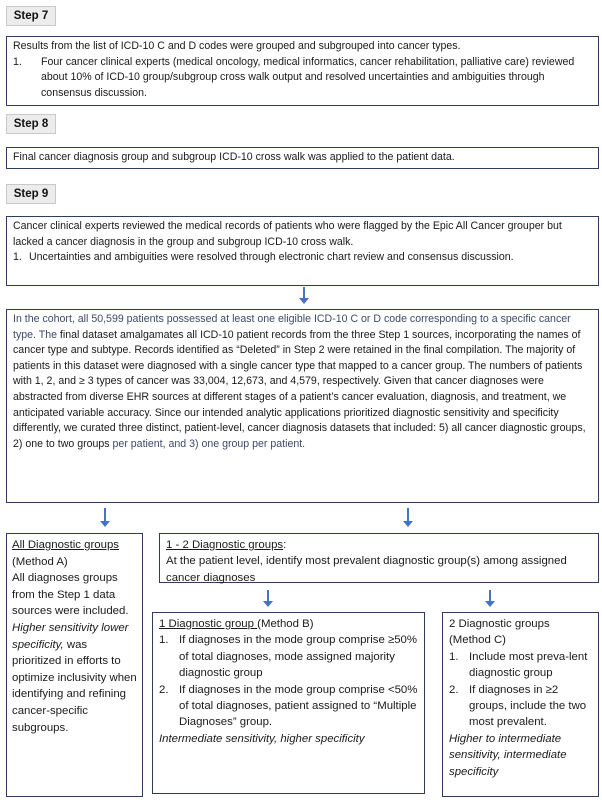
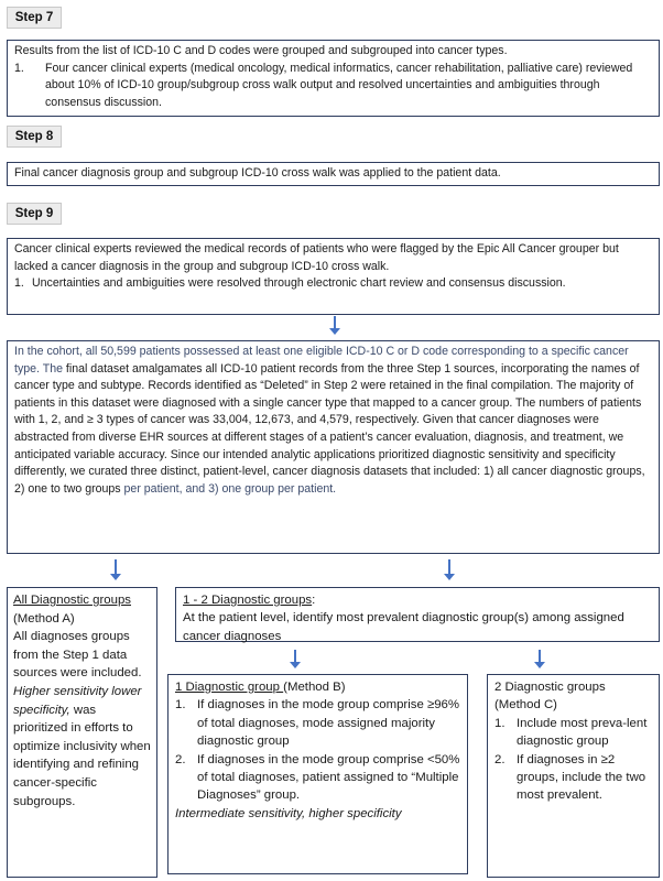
  Step 7
  Results from the list of ICD-10 C and D codes were grouped and subgrouped into cancer types.
  1.
  Four cancer clinical experts (medical oncology, medical informatics, cancer rehabilitation, palliative care) reviewed about 10% of ICD-10 group/subgroup cross walk output and resolved uncertainties and ambiguities through consensus discussion.
  Step 8
  Final cancer diagnosis group and subgroup ICD-10 cross walk was applied to the patient data.
  Step 9
  Cancer clinical experts reviewed the medical records of patients who were flagged by the Epic All Cancer grouper but lacked a cancer diagnosis in the group and subgroup ICD-10 cross walk.
  1.
  Uncertainties and ambiguities were resolved through electronic chart review and consensus discussion.
- In the cohort, all 50,599 patients possessed at least one eligible ICD-10 C or D code corresponding to a specific cancer type. The final dataset amalgamates all ICD-10 patient records from the three Step 1 sources, incorporating the names of cancer type and subtype. Records identified as “Deleted” in Step 2 were retained in the final compilation. The majority of patients in this dataset were diagnosed with a single cancer type that mapped to a cancer group. The numbers of patients with 1, 2, and ≥ 3 types of cancer was 33,004, 12,673, and 4,579, respectively. Given that cancer diagnoses were abstracted from diverse EHR sources at different stages of a patient’s cancer evaluation, diagnosis, and treatment, we anticipated variable accuracy. Since our intended analytic applications prioritized diagnostic sensitivity and specificity differently, we curated three distinct, patient-level, cancer diagnosis datasets that included: 5) all cancer diagnostic groups, 2) one to two groups per patient, and 3) one group per patient.
+ In the cohort, all 50,599 patients possessed at least one eligible ICD-10 C or D code corresponding to a specific cancer type. The final dataset amalgamates all ICD-10 patient records from the three Step 1 sources, incorporating the names of cancer type and subtype. Records identified as “Deleted” in Step 2 were retained in the final compilation. The majority of patients in this dataset were diagnosed with a single cancer type that mapped to a cancer group. The numbers of patients with 1, 2, and ≥ 3 types of cancer was 33,004, 12,673, and 4,579, respectively. Given that cancer diagnoses were abstracted from diverse EHR sources at different stages of a patient’s cancer evaluation, diagnosis, and treatment, we anticipated variable accuracy. Since our intended analytic applications prioritized diagnostic sensitivity and specificity differently, we curated three distinct, patient-level, cancer diagnosis datasets that included: 1) all cancer diagnostic groups, 2) one to two groups per patient, and 3) one group per patient.
  All Diagnostic groups
  (Method A)
  All diagnoses groups from the Step 1 data sources were included. Higher sensitivity lower specificity, was prioritized in efforts to optimize inclusivity when identifying and refining cancer-specific subgroups.
  1 - 2 Diagnostic groups:
  At the patient level, identify most prevalent diagnostic group(s) among assigned cancer diagnoses
  1 Diagnostic group (Method B)
  1.
- If diagnoses in the mode group comprise ≥50% of total diagnoses, mode assigned majority diagnostic group
+ If diagnoses in the mode group comprise ≥96% of total diagnoses, mode assigned majority diagnostic group
  2.
  If diagnoses in the mode group comprise <50% of total diagnoses, patient assigned to “Multiple Diagnoses” group.
  Intermediate sensitivity, higher specificity
  2 Diagnostic groups
  (Method C)
  1.
  Include most preva-lent diagnostic group
  2.
  If diagnoses in ≥2 groups, include the two most prevalent.
- Higher to intermediate sensitivity, intermediate specificity
